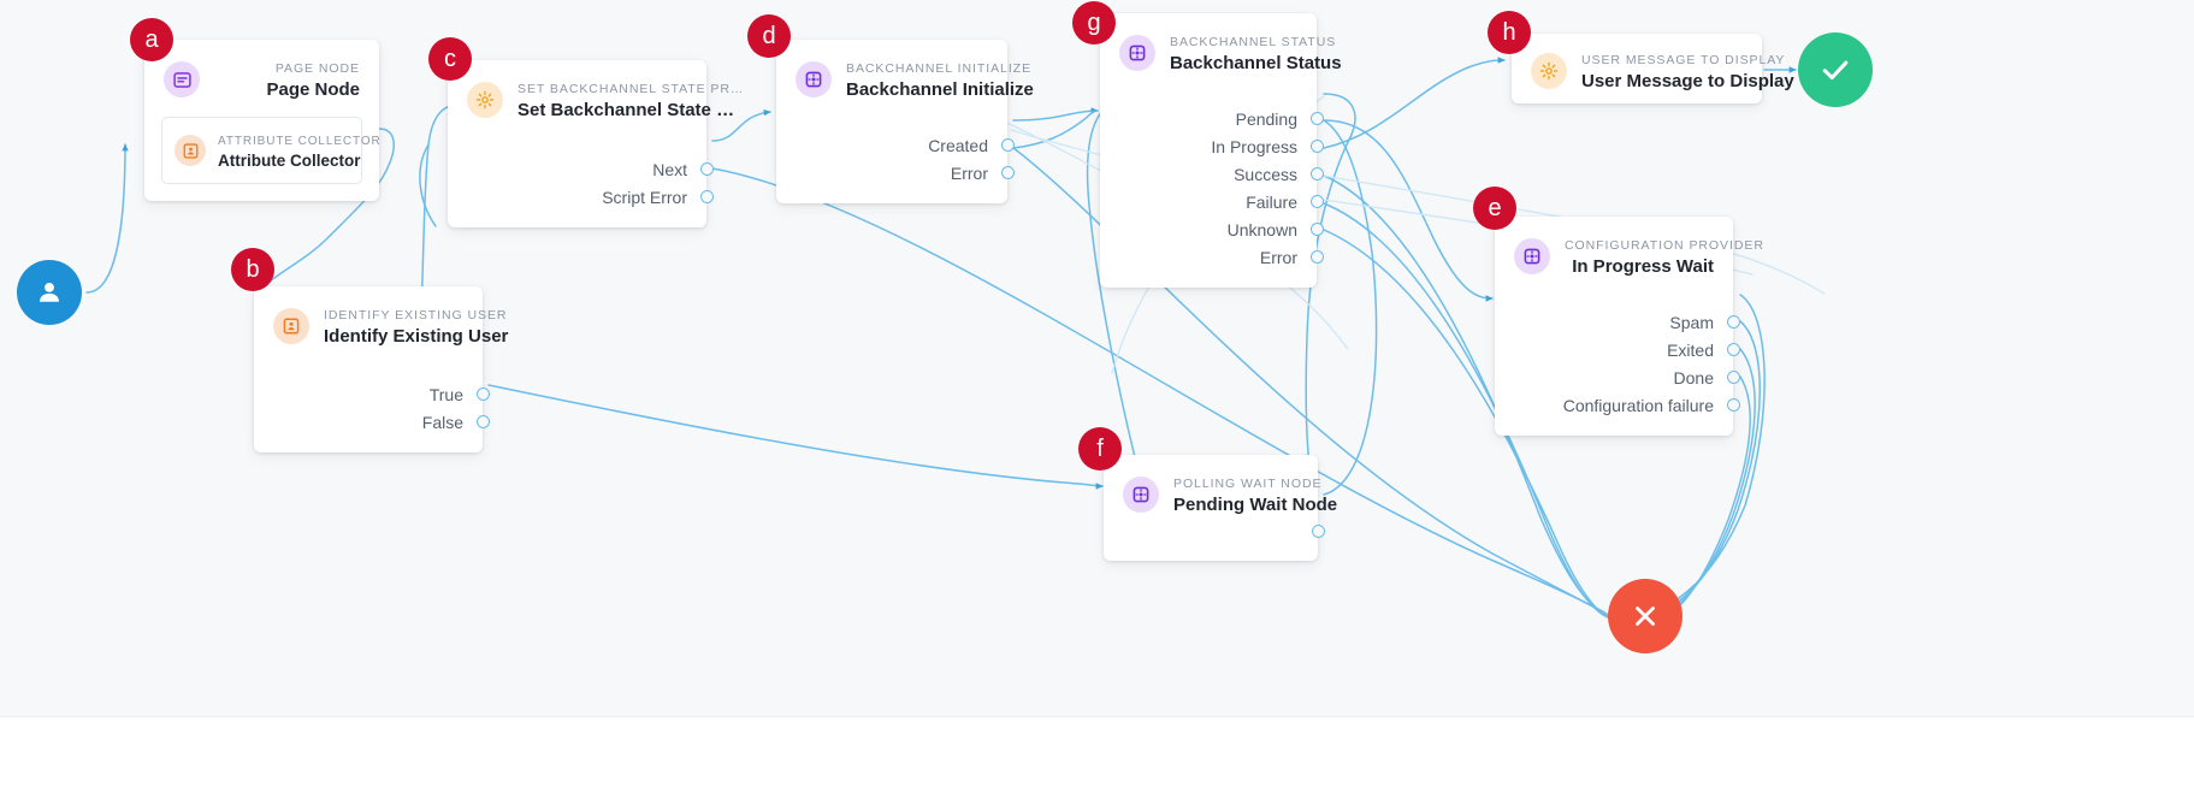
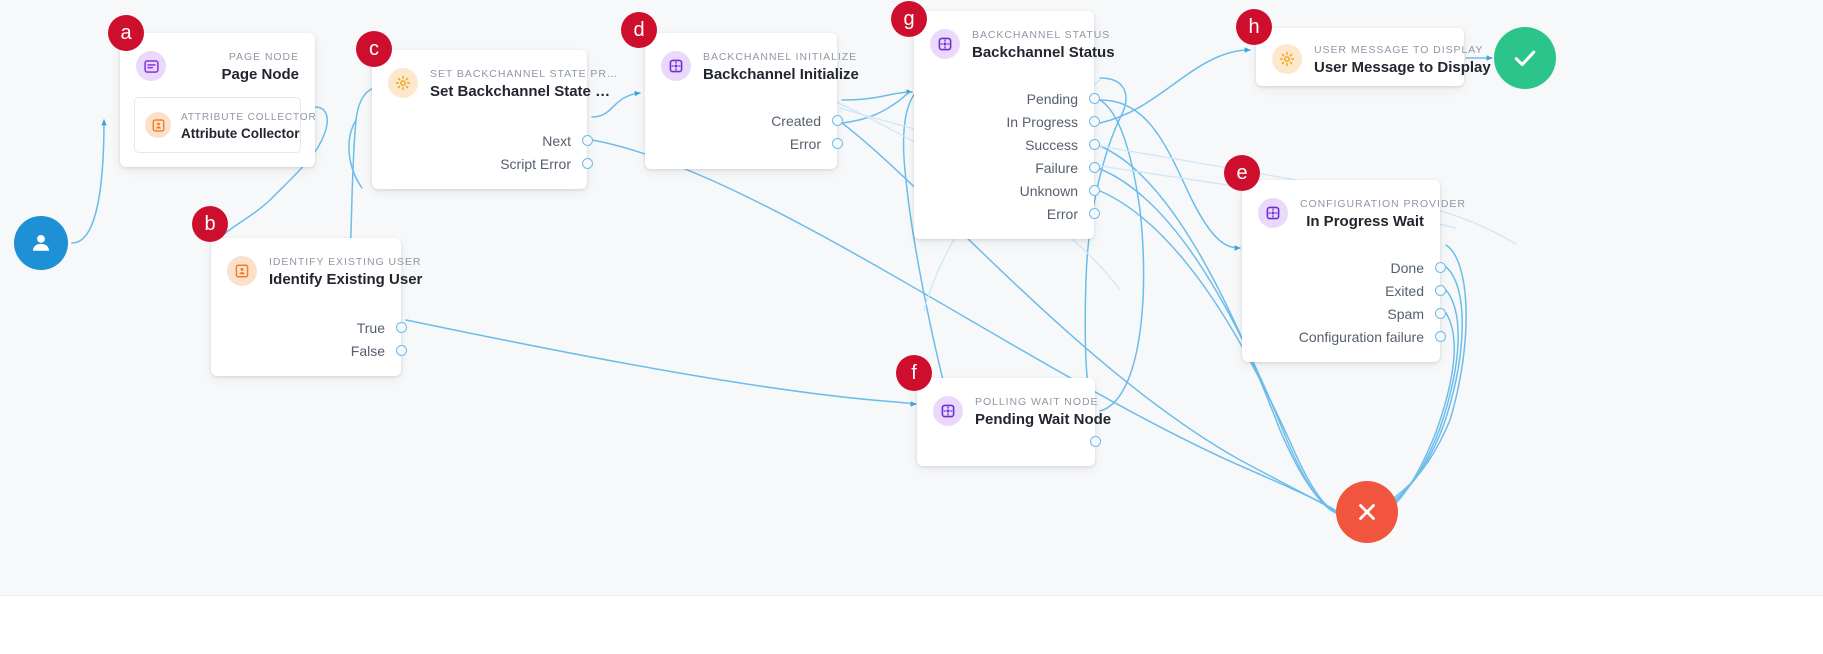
  PAGE NODE Page Node
  ATTRIBUTE COLLECTOR Attribute Collector
  a
  IDENTIFY EXISTING USER Identify Existing User
  True
  False
  b
  SET BACKCHANNEL STATE PR… Set Backchannel State …
  Next
  Script Error
  c
  BACKCHANNEL INITIALIZE Backchannel Initialize
  Created
  Error
  d
  BACKCHANNEL STATUS Backchannel Status
  Pending
  In Progress
  Success
  Failure
  Unknown
  Error
  g
  POLLING WAIT NODE Pending Wait Node
  f
  CONFIGURATION PROVIDER In Progress Wait
- Spam
+ Done
  Exited
- Done
+ Spam
  Configuration failure
  e
  USER MESSAGE TO DISPLAY User Message to Display
  h
